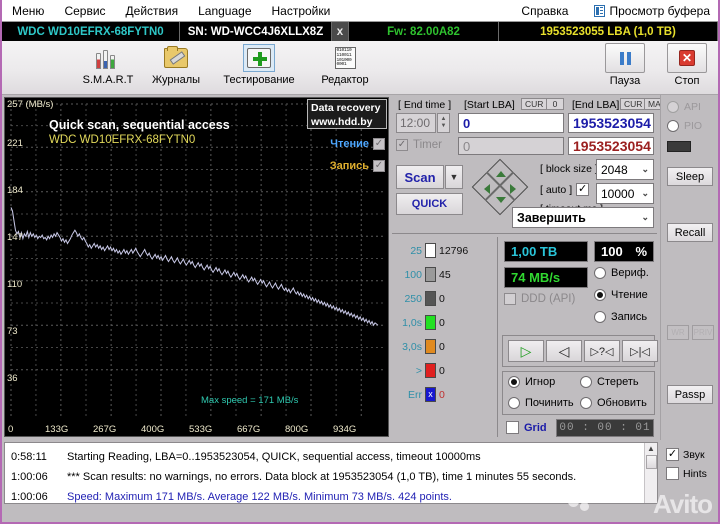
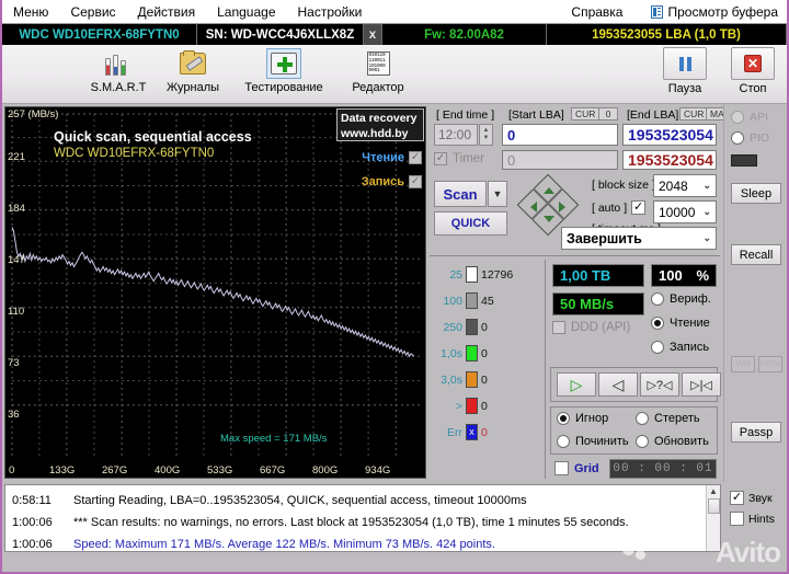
  Меню
  Сервис
  Действия
  Language
  Настройки
  Справка
  Просмотр буфера
  WDC WD10EFRX-68FYTN0
  SN: WD-WCC4J6XLLX8Z
  x
  Fw: 82.00A82
  1953523055 LBA (1,0 TB)
  S.M.A.R.T
  Журналы
  Тестирование
  Редактор
  Пауза
  ✕
  Стоп
  257 (MB/s)
  221
  184
  147
  110
  73
  36
  0
  133G
  267G
  400G
  533G
  667G
  800G
  934G
  Quick scan, sequential access
  WDC WD10EFRX-68FYTN0
  Max speed = 171 MB/s
  Data recovery
  www.hdd.by
  Чтение
  ✓
  Запись
  ✓
  [ End time ]
  [Start LBA]
  CUR
  0
  [End LBA]
  CUR
  12:00
  0
  1953523054
  ✓
  Timer
  0
  1953523054
  Scan
  ▼
  QUICK
  [ block size
  2048
  ⌄
  [ auto ]
  ✓
  10000
  ⌄
  Завершить
  ⌄
  25
  12796
  100
  45
  250
  0
  1,0s
  0
  3,0s
  0
  >
  0
  Err
  x
  0
  1,00 TB
  100
  %
- 74 MB/s
+ 50 MB/s
  DDD (API)
  Вериф.
  Чтение
  Запись
  ▷
  ◁
  ▷?◁
  ▷|◁
  Игнор
  Стереть
  Починить
  Обновить
  Grid
  00 : 00 : 01
  API
  PIO
  Sleep
  Recall
  Passp
  0:58:11
  Starting Reading, LBA=0..1953523054, QUICK, sequential access, timeout 10000ms
  1:00:06
- *** Scan results: no warnings, no errors. Data block at 1953523054 (1,0 TB), time 1 minutes 55 seconds.
+ *** Scan results: no warnings, no errors. Last block at 1953523054 (1,0 TB), time 1 minutes 55 seconds.
  1:00:06
  Speed: Maximum 171 MB/s. Average 122 MB/s. Minimum 73 MB/s. 424 points.
  ▲
  ✓
  Звук
  Hints
  Avito
